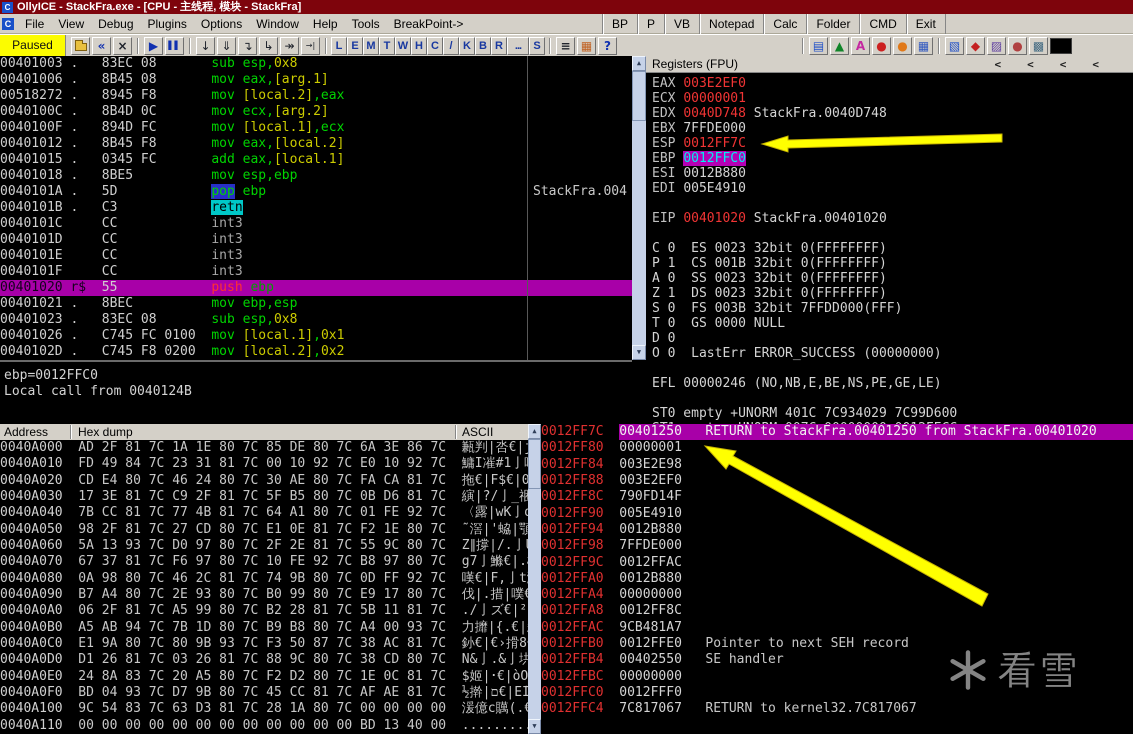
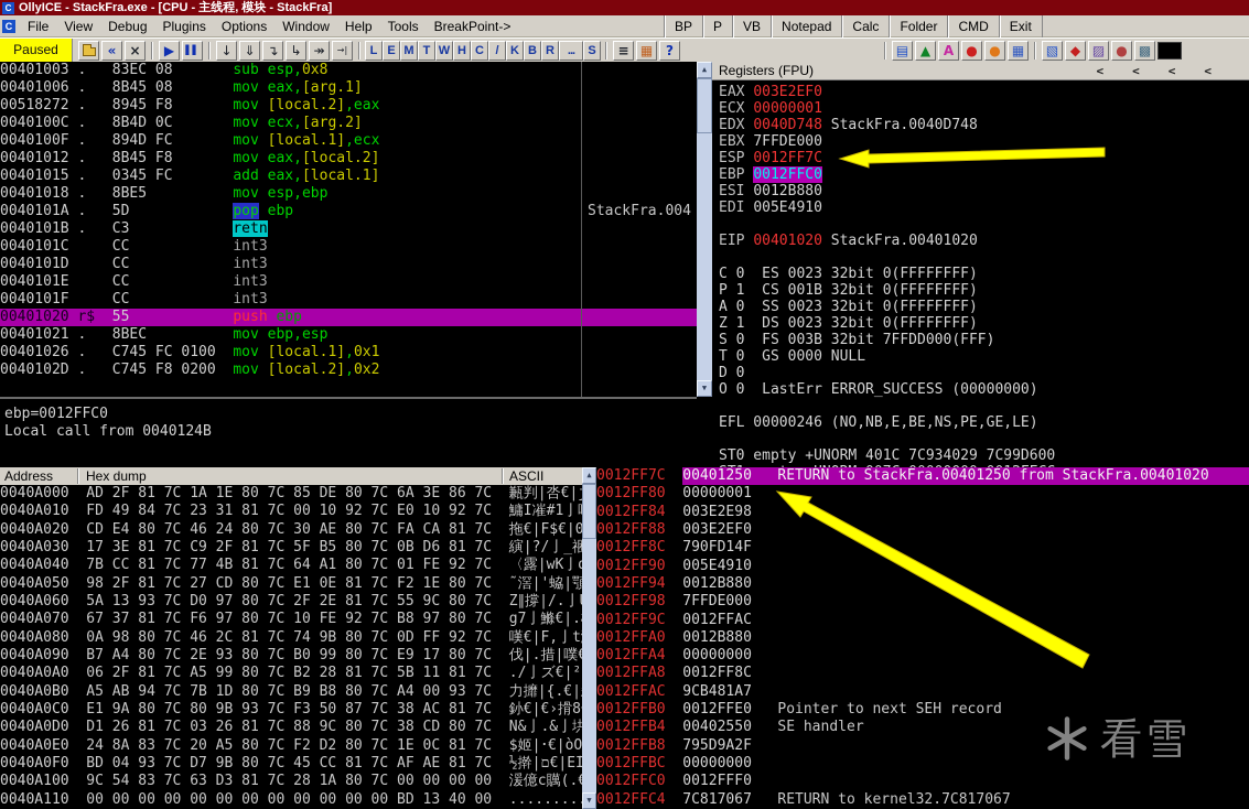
  C
  OllyICE - StackFra.exe - [CPU - 主线程, 模块 - StackFra]
  C
  File
  View
  Debug
  Plugins
  Options
  Window
  Help
  Tools
  BreakPoint->
  BP
  P
  VB
  Notepad
  Calc
  Folder
  CMD
  Exit
  Paused
  «
  ×
  ▶
  ▌▌
  ↓
  ⇓
  ↴
  ↳
  ↠
  →|
  L
  E
  M
  T
  W
  H
  C
  /
  K
  B
  R
  ...
  S
  ≡
  ▦
  ?
  ▤
  ▲
  A
  ●
  ●
  ▦
  ▧
  ◆
  ▨
  ●
  ▩
  00401003 . 83EC 08 sub esp,0x8
  00401006 . 8B45 08 mov eax,[arg.1]
  00518272 . 8945 F8 mov [local.2],eax
  0040100C . 8B4D 0C mov ecx,[arg.2]
  0040100F . 894D FC mov [local.1],ecx
  00401012 . 8B45 F8 mov eax,[local.2]
  00401015 . 0345 FC add eax,[local.1]
  00401018 . 8BE5 mov esp,ebp
  0040101A . 5D pop ebp
  StackFra.004
  0040101B . C3 retn
  0040101C CC int3
  0040101D CC int3
  0040101E CC int3
  0040101F CC int3
  00401020 r$ 55 push ebp
  00401021 . 8BEC mov ebp,esp
- 00401023 . 83EC 08 sub esp,0x8
  00401026 . C745 FC 0100 mov [local.1],0x1
  0040102D . C745 F8 0200 mov [local.2],0x2
  ▲
  ▼
  ebp=0012FFC0
  Local call from 0040124B
  Registers (FPU)
  <
  <
  <
  <
  EAX 003E2EF0
  ECX 00000001
  EDX 0040D748 StackFra.0040D748
  EBX 7FFDE000
  ESP 0012FF7C
  EBP 0012FFC0
  ESI 0012B880
  EDI 005E4910
  EIP 00401020 StackFra.00401020
  C 0 ES 0023 32bit 0(FFFFFFFF)
  P 1 CS 001B 32bit 0(FFFFFFFF)
  A 0 SS 0023 32bit 0(FFFFFFFF)
  Z 1 DS 0023 32bit 0(FFFFFFFF)
  S 0 FS 003B 32bit 7FFDD000(FFF)
  T 0 GS 0000 NULL
  D 0
  O 0 LastErr ERROR_SUCCESS (00000000)
  EFL 00000246 (NO,NB,E,BE,NS,PE,GE,LE)
  ST0 empty +UNORM 401C 7C934029 7C99D600
  Address
  Hex dump
  ASCII
  0040A000 AD 2F 81 7C 1A 1E 80 7C 85 DE 80 7C 6A 3E 86 7C 甉判|呇€|
  0040A010 FD 49 84 7C 23 31 81 7C 00 10 92 7C E0 10 92 7C 鱅I凗#1亅
  0040A020 CD E4 80 7C 46 24 80 7C 30 AE 80 7C FA CA 81 7C 拖€|F$€|0
  0040A030 17 3E 81 7C C9 2F 81 7C 5F B5 80 7C 0B D6 81 7C 縯|?/亅_祵
  0040A040 7B CC 81 7C 77 4B 81 7C 64 A1 80 7C 01 FE 92 7C 〈露|wK亅
  0040A050 98 2F 81 7C 27 CD 80 7C E1 0E 81 7C F2 1E 80 7C ˜滘|'蛠|顎
  0040A060 5A 13 93 7C D0 97 80 7C 2F 2E 81 7C 55 9C 80 7C Z∥撐|/.亅
  0040A070 67 37 81 7C F6 97 80 7C 10 FE 92 7C B8 97 80 7C g7亅鰷€|.
  0040A080 0A 98 80 7C 46 2C 81 7C 74 9B 80 7C 0D FF 92 7C 嘆€|F,亅t
  0040A090 B7 A4 80 7C 2E 93 80 7C B0 99 80 7C E9 17 80 7C 伐|.措|噗
  0040A0A0 06 2F 81 7C A5 99 80 7C B2 28 81 7C 5B 11 81 7C ./亅ズ€|²
  0040A0B0 A5 AB 94 7C 7B 1D 80 7C B9 B8 80 7C A4 00 93 7C 力攠|{.€|
  0040A0C0 E1 9A 80 7C 80 9B 93 7C F3 50 87 7C 38 AC 81 7C 釥€|€›搰8
  0040A0D0 D1 26 81 7C 03 26 81 7C 88 9C 80 7C 38 CD 80 7C Ñ&亅.&亅垬
  0040A0E0 24 8A 83 7C 20 A5 80 7C F2 D2 80 7C 1E 0C 81 7C $姬|･€|òÒ
  0040A0F0 BD 04 93 7C D7 9B 80 7C 45 CC 81 7C AF AE 81 7C ½擀|ם€|EÌ
  0040A100 9C 54 83 7C 63 D3 81 7C 28 1A 80 7C 00 00 00 00 湲億c贎(.
  0040A110 00 00 00 00 00 00 00 00 00 00 00 00 BD 13 40 00 ........
  ▲
  ▼
  0012FF7C
  00401250 RETURN to StackFra.00401250 from StackFra.00401020
  0012FF80
  00000001
  0012FF84
  003E2E98
  0012FF88
  003E2EF0
  0012FF8C
  790FD14F
  0012FF90
  005E4910
  0012FF94
  0012B880
  0012FF98
  7FFDE000
  0012FF9C
  0012FFAC
  0012FFA0
  0012B880
  0012FFA4
  00000000
  0012FFA8
  0012FF8C
  0012FFAC
  9CB481A7
  0012FFB0
  0012FFE0 Pointer to next SEH record
  0012FFB4
  00402550 SE handler
+ 0012FFB8
+ 795D9A2F
  0012FFBC
  00000000
  0012FFC0
  0012FFF0
  0012FFC4
  7C817067 RETURN to kernel32.7C817067
  看雪
